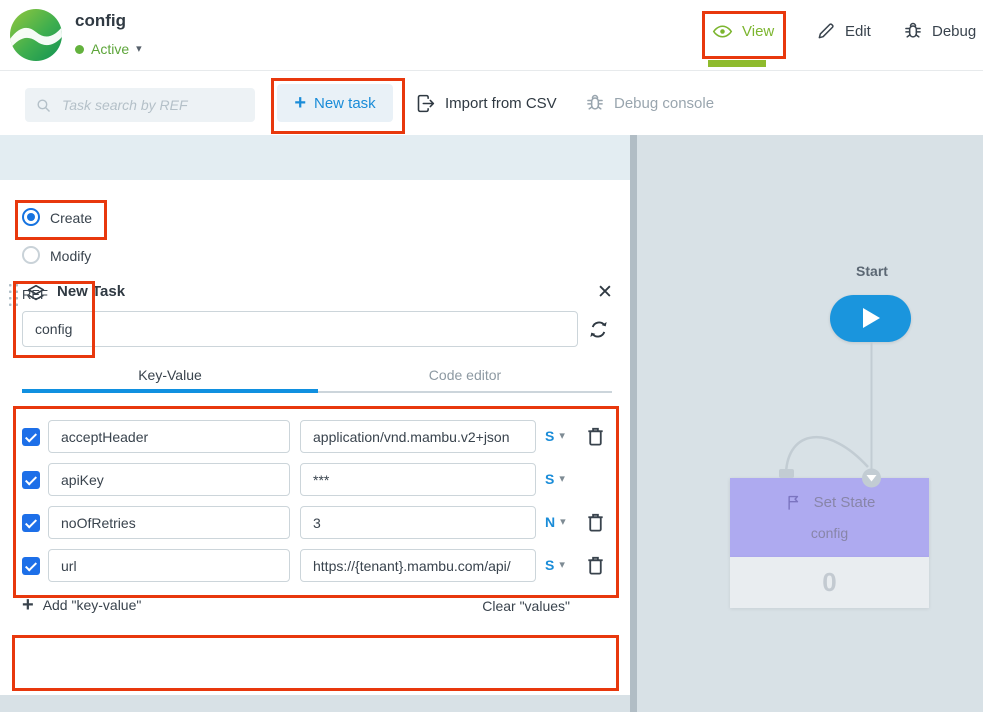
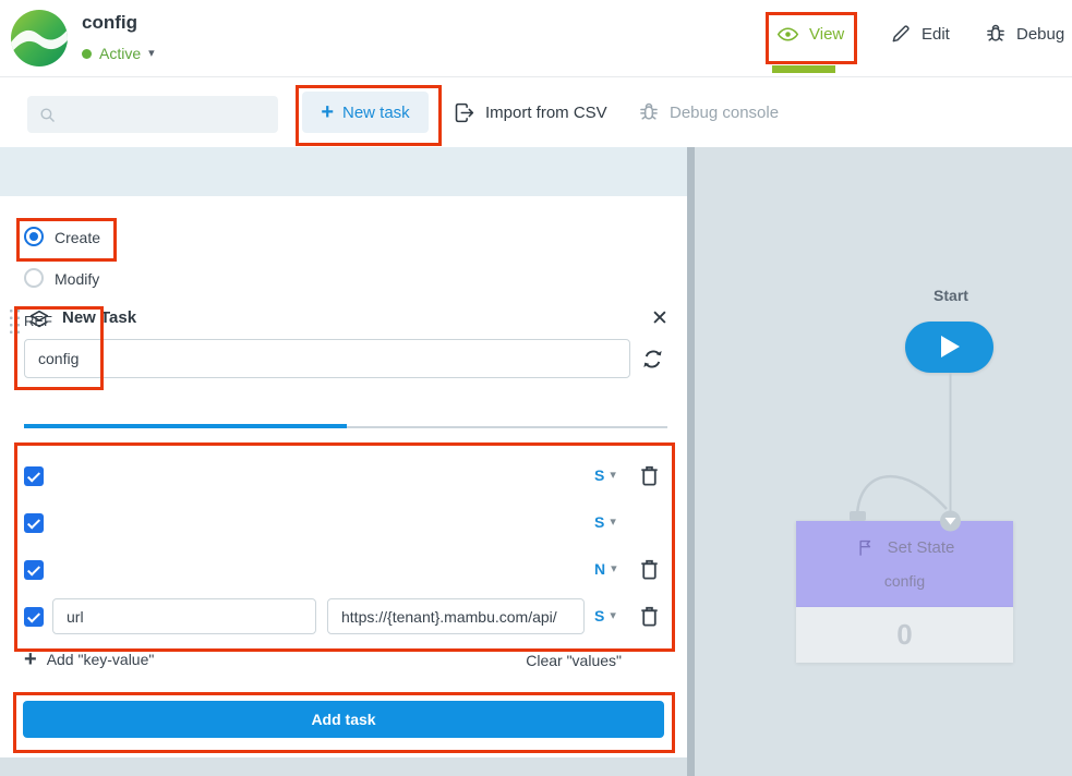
  config
  Active
  ▾
  View
  Edit
  Debug
- Task search by REF
  +
  New task
  Import from CSV
  Debug console
  Start
  Set State
  config
  0
  New Task
  ✕
  Create
  Modify
  REF
  config
- Key-Value
- Code editor
- acceptHeader
- application/vnd.mambu.v2+json
  S
  ▾
- apiKey
- ***
  S
  ▾
- noOfRetries
- 3
  N
  ▾
  url
  https://{tenant}.mambu.com/api/
  S
  ▾
  +
  Add "key-value"
  Clear "values"
+ Add task
